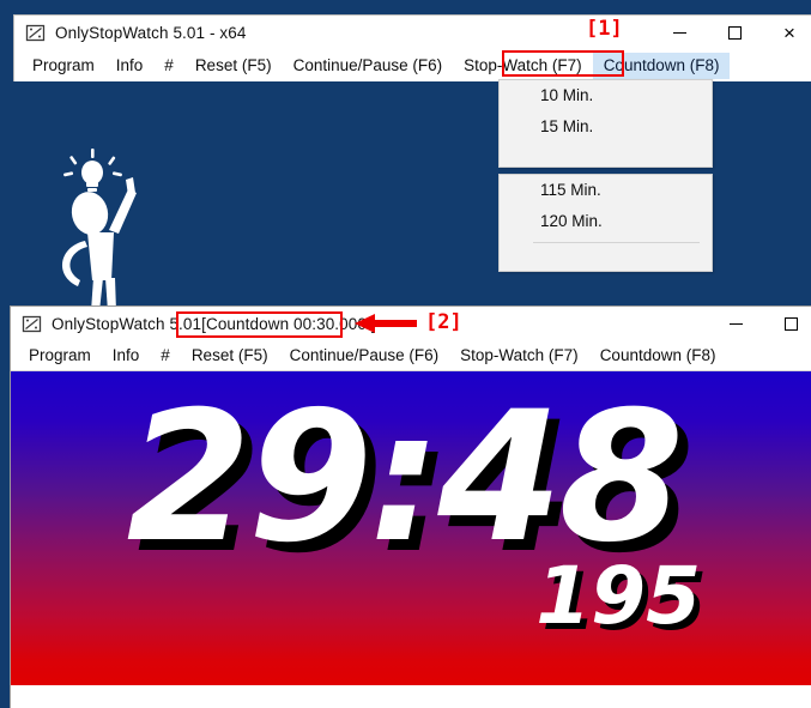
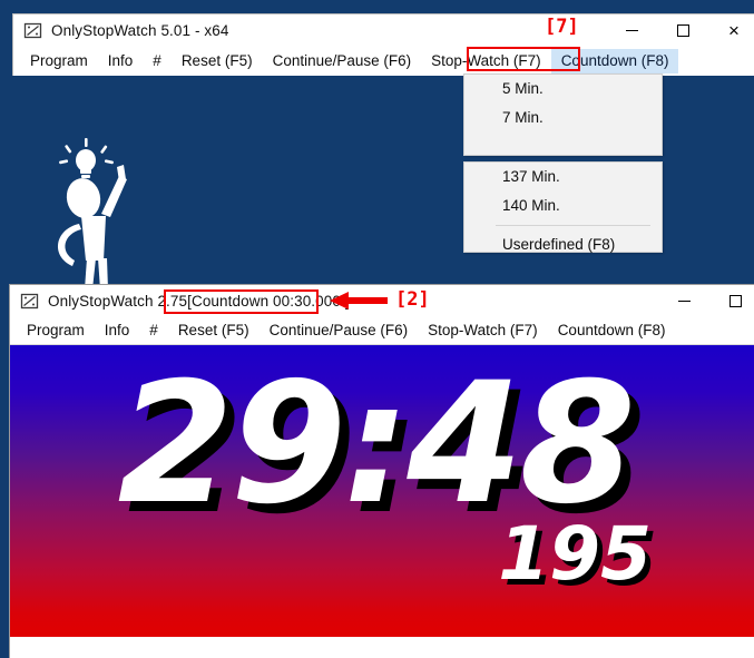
  OnlyStopWatch 5.01 - x64
  ×
  Program
  Info
  #
  Reset (F5)
  Continue/Pause (F6)
  Stop-Watch (F7)
  Countdown (F8)
+ 5 Min.
- 10 Min.
+ 7 Min.
- 15 Min.
- 115 Min.
+ 137 Min.
- 120 Min.
+ 140 Min.
+ Userdefined (F8)
- OnlyStopWatch 5.01
+ OnlyStopWatch 2.75
  [Countdown 00:30.00
  Program
  Info
  #
  Reset (F5)
  Continue/Pause (F6)
  Stop-Watch (F7)
  Countdown (F8)
  29:48
  195
- [1]
+ [7]
  [2]
